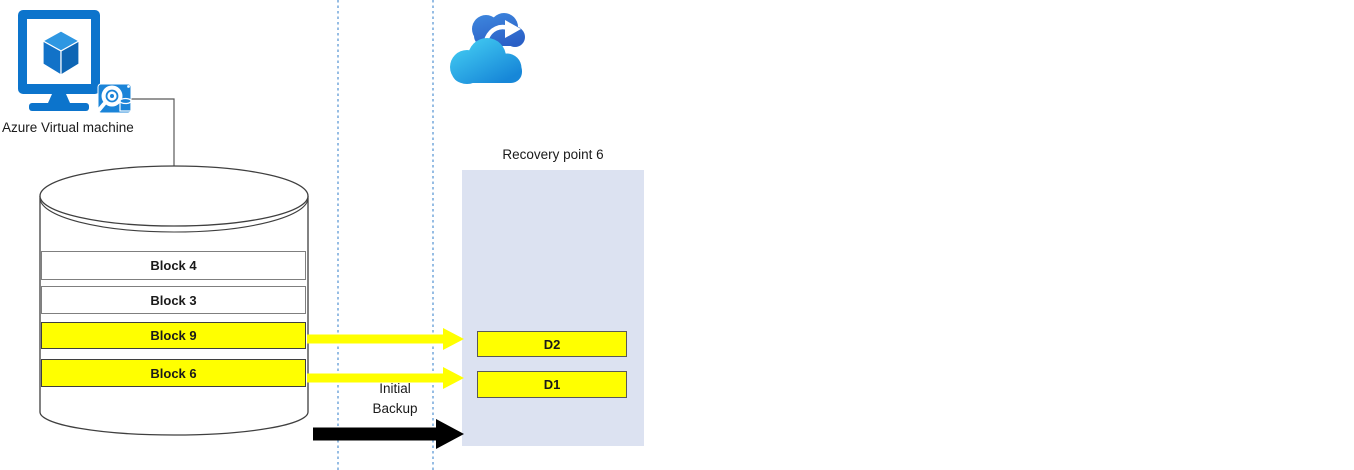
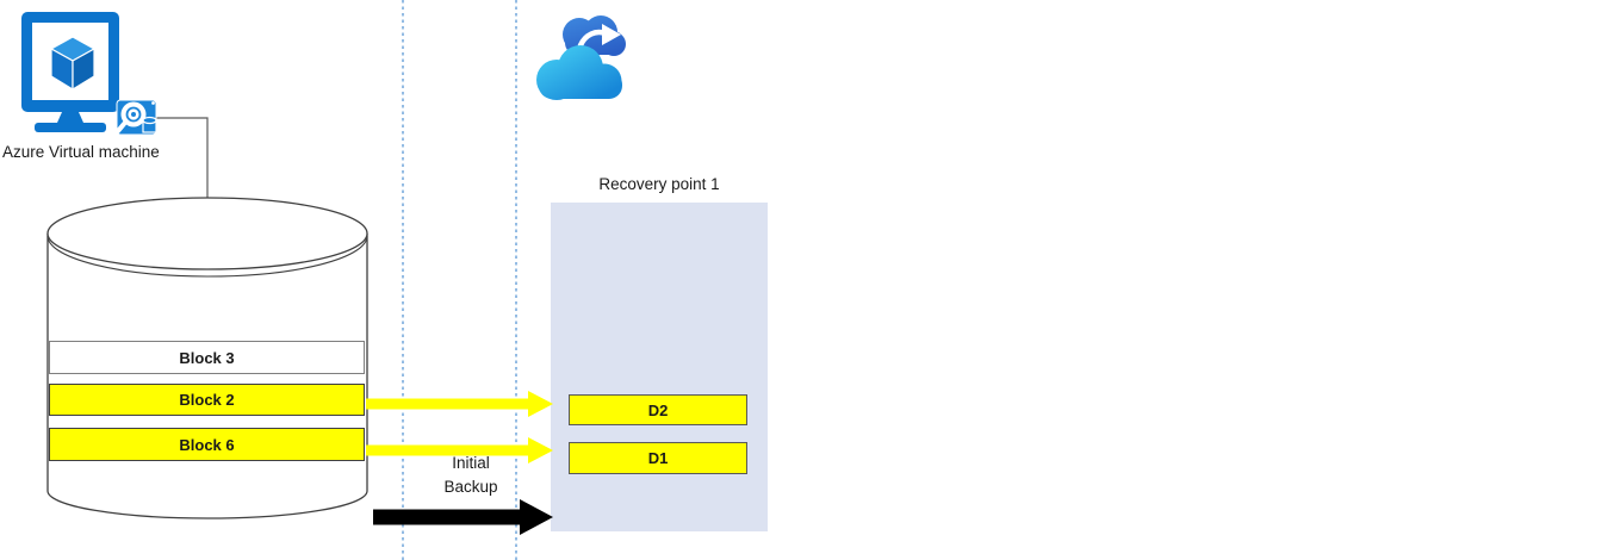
  Azure Virtual machine
- Block 4
  Block 3
- Block 9
+ Block 2
  Block 6
  Initial Backup
- Recovery point 6
+ Recovery point 1
  D2
  D1
